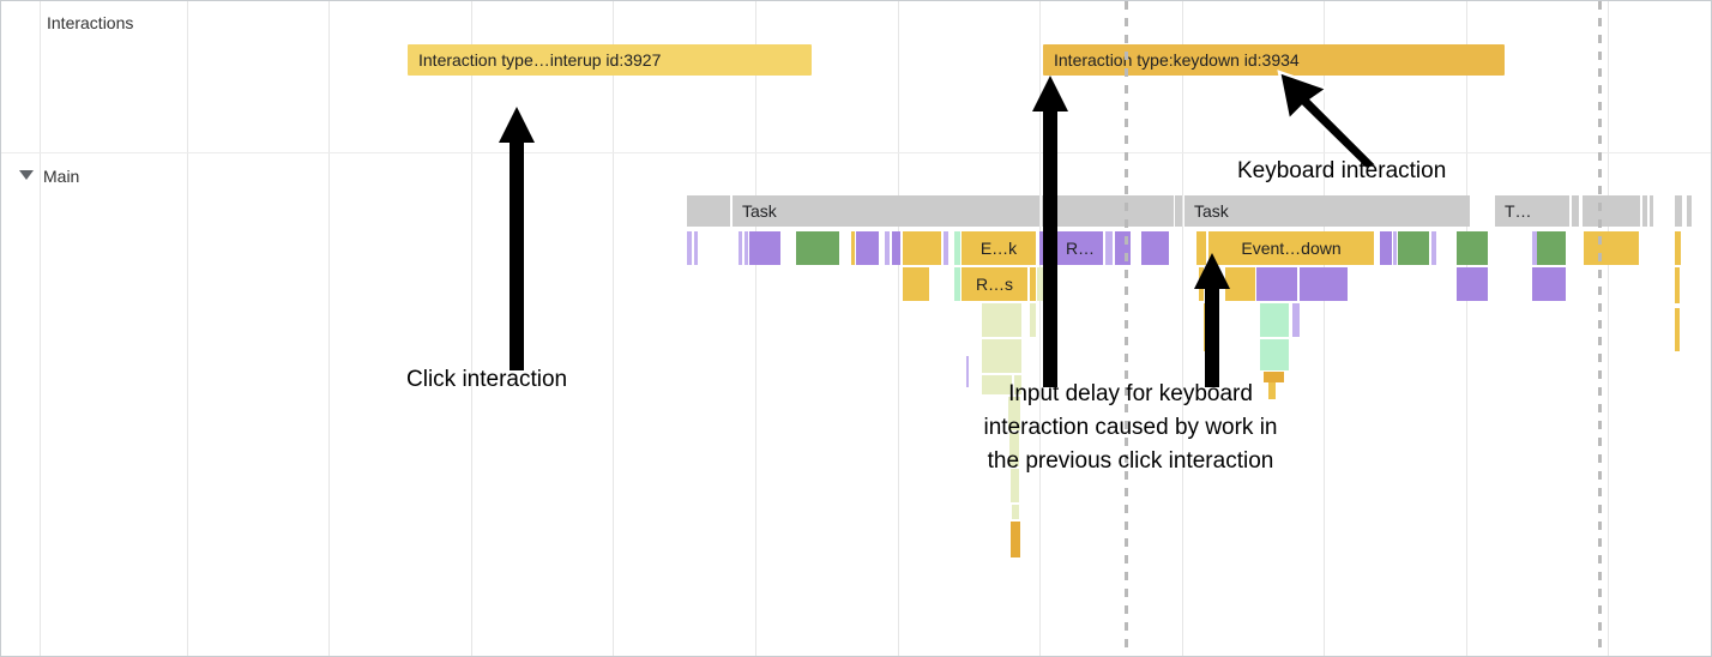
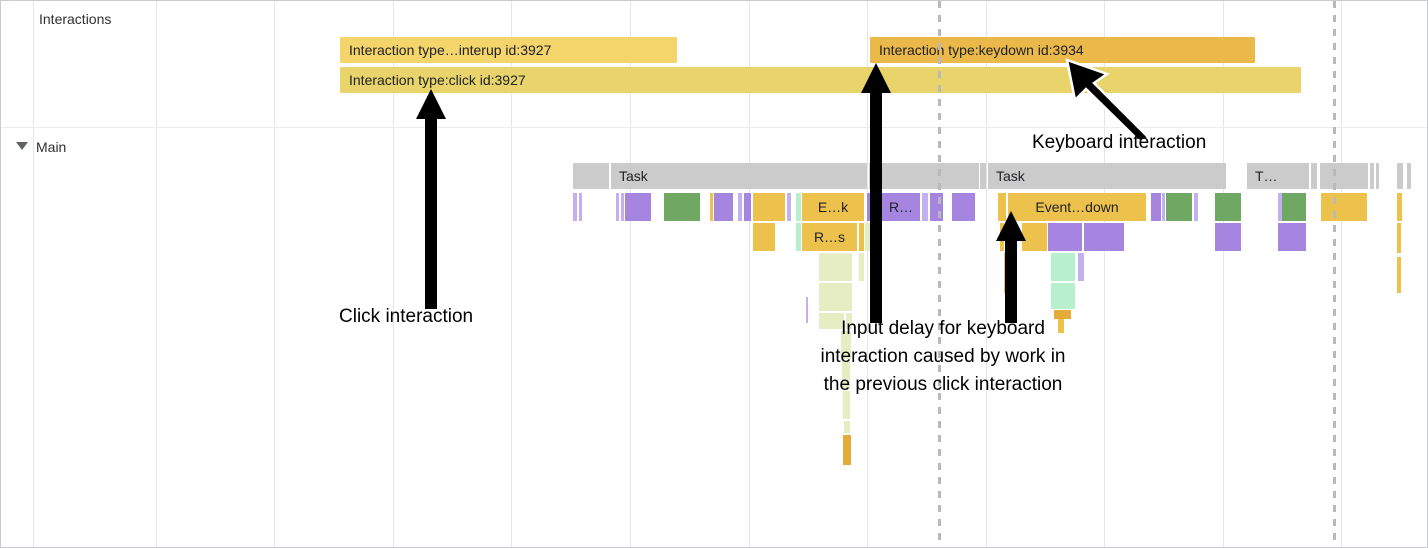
  Interactions
  Main
  Interaction type…interup id:3927
  Interactio type:keydown id:3934
+ Interaction type:click id:3927
  Task
  Task
  T…
  E…k
  R…
  Event…down
  R…s
  Click interaction
  Keyboard interaction
  Input delay for keyboard
  interaction caused by work in
  the previous click interaction
